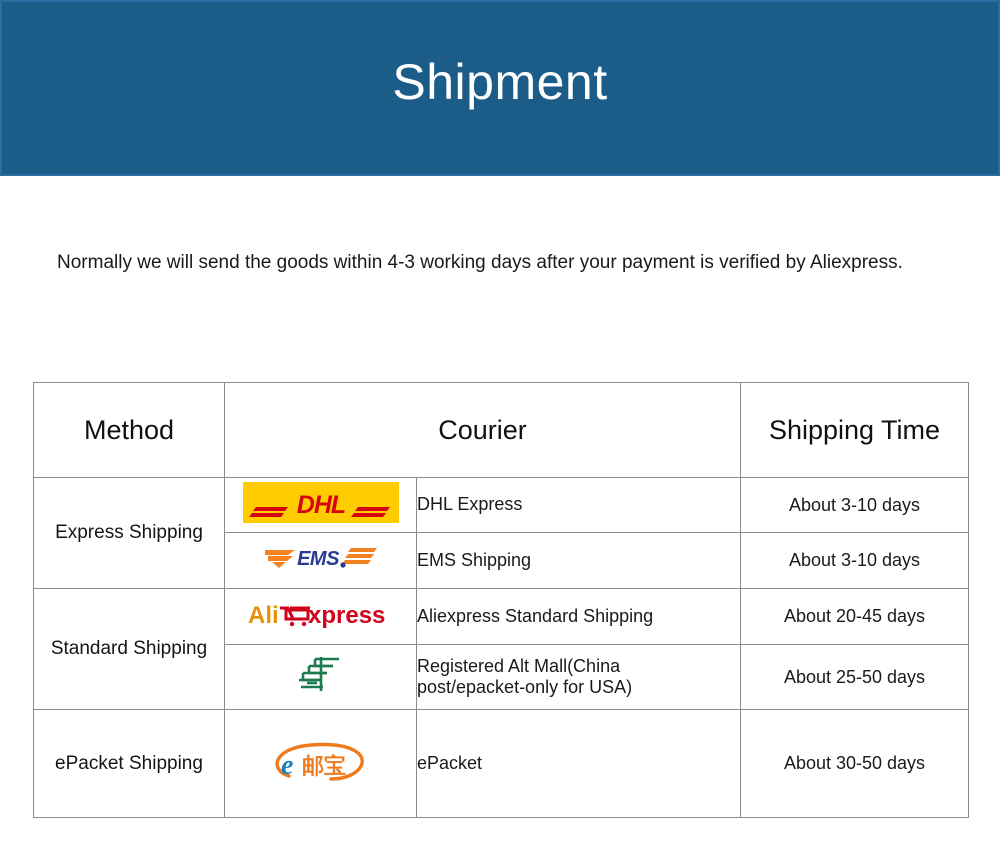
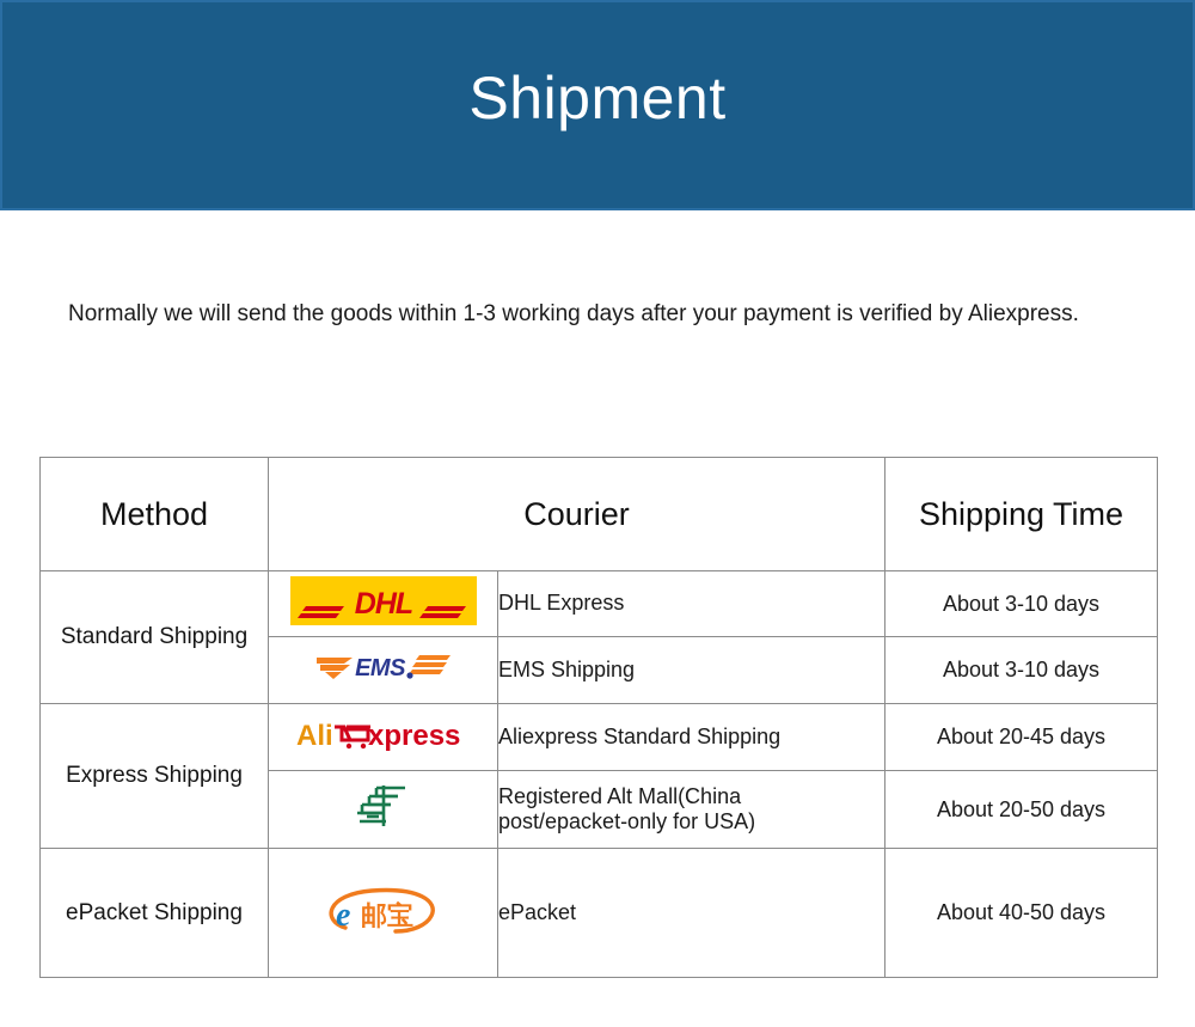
  Shipment
- Normally we will send the goods within 4-3 working days after your payment is verified by Aliexpress.
+ Normally we will send the goods within 1-3 working days after your payment is verified by Aliexpress.
  Method	Courier	Shipping Time
- Express Shipping	DHL	DHL Express	About 3-10 days
+ Standard Shipping	DHL	DHL Express	About 3-10 days
  EMS	EMS Shipping	About 3-10 days
- Standard Shipping	Ali xpress	Aliexpress Standard Shipping	About 20-45 days
+ Express Shipping	Ali xpress	Aliexpress Standard Shipping	About 20-45 days
- 	Registered Alt Mall(China post/epacket-only for USA)	About 25-50 days
+ 	Registered Alt Mall(China post/epacket-only for USA)	About 20-50 days
- ePacket Shipping	e 邮宝	ePacket	About 30-50 days
+ ePacket Shipping	e 邮宝	ePacket	About 40-50 days
